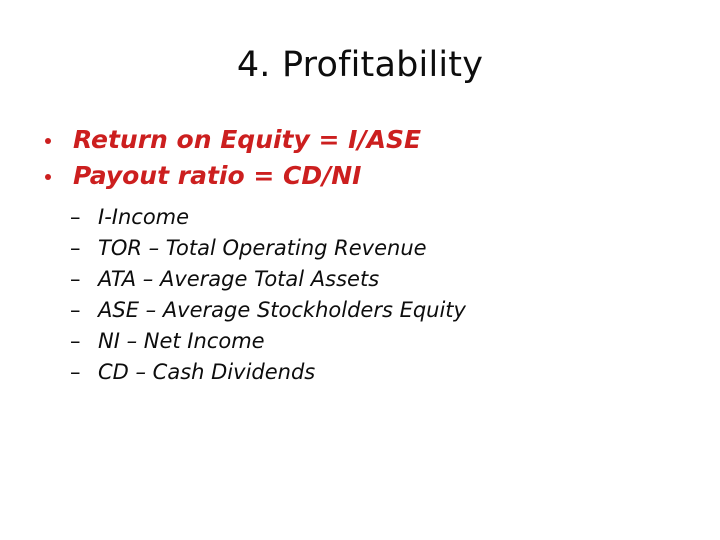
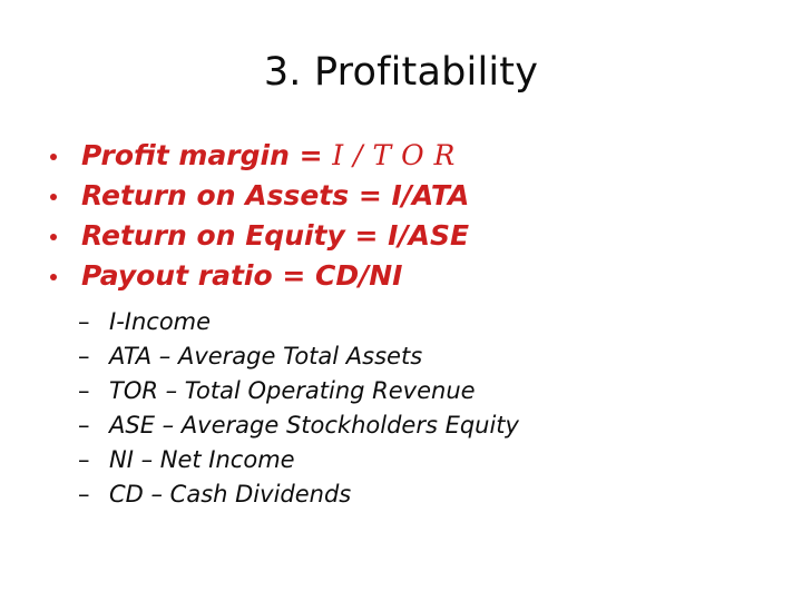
- 4. Profitability
+ 3. Profitability
+ Profit margin = I / T O R
+ Return on Assets = I/ATA
  Return on Equity = I/ASE
  Payout ratio = CD/NI
  –
  I-Income
  –
- TOR – Total Operating Revenue
+ ATA – Average Total Assets
  –
- ATA – Average Total Assets
+ TOR – Total Operating Revenue
  –
  ASE – Average Stockholders Equity
  –
  NI – Net Income
  –
  CD – Cash Dividends
